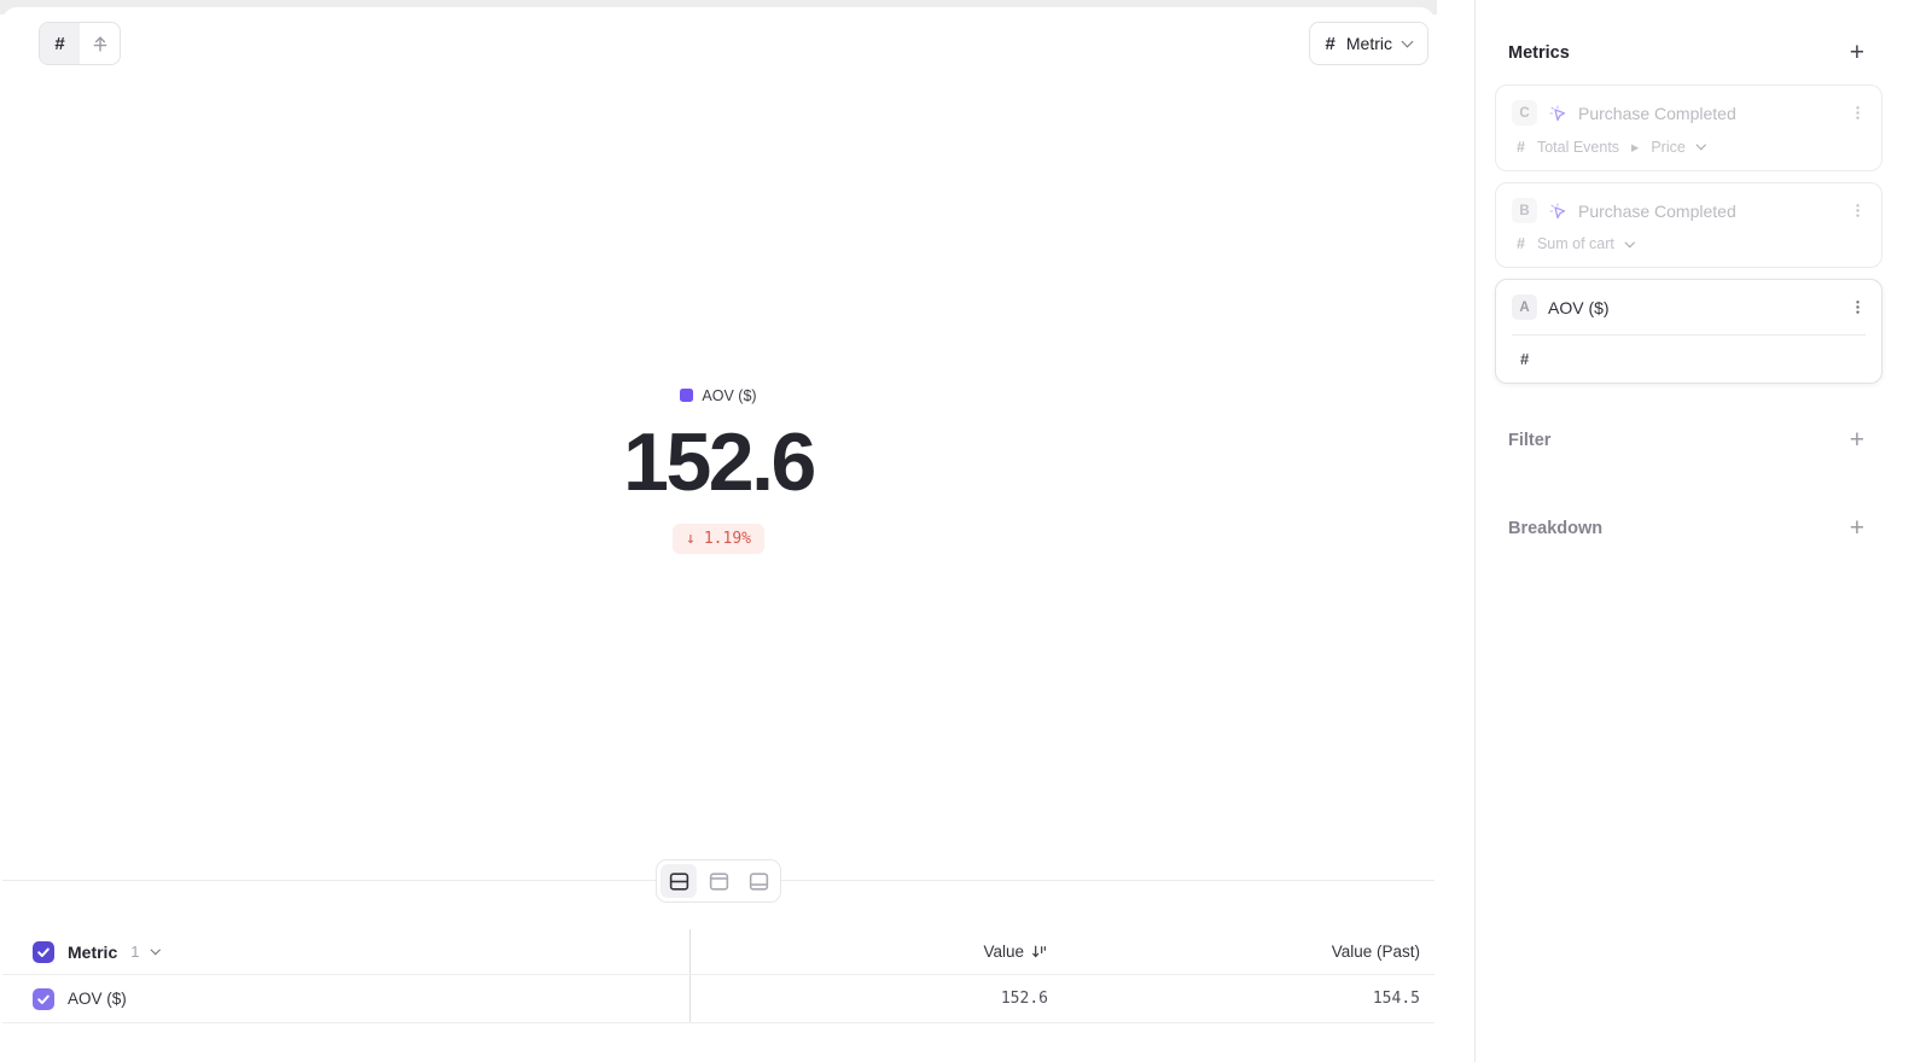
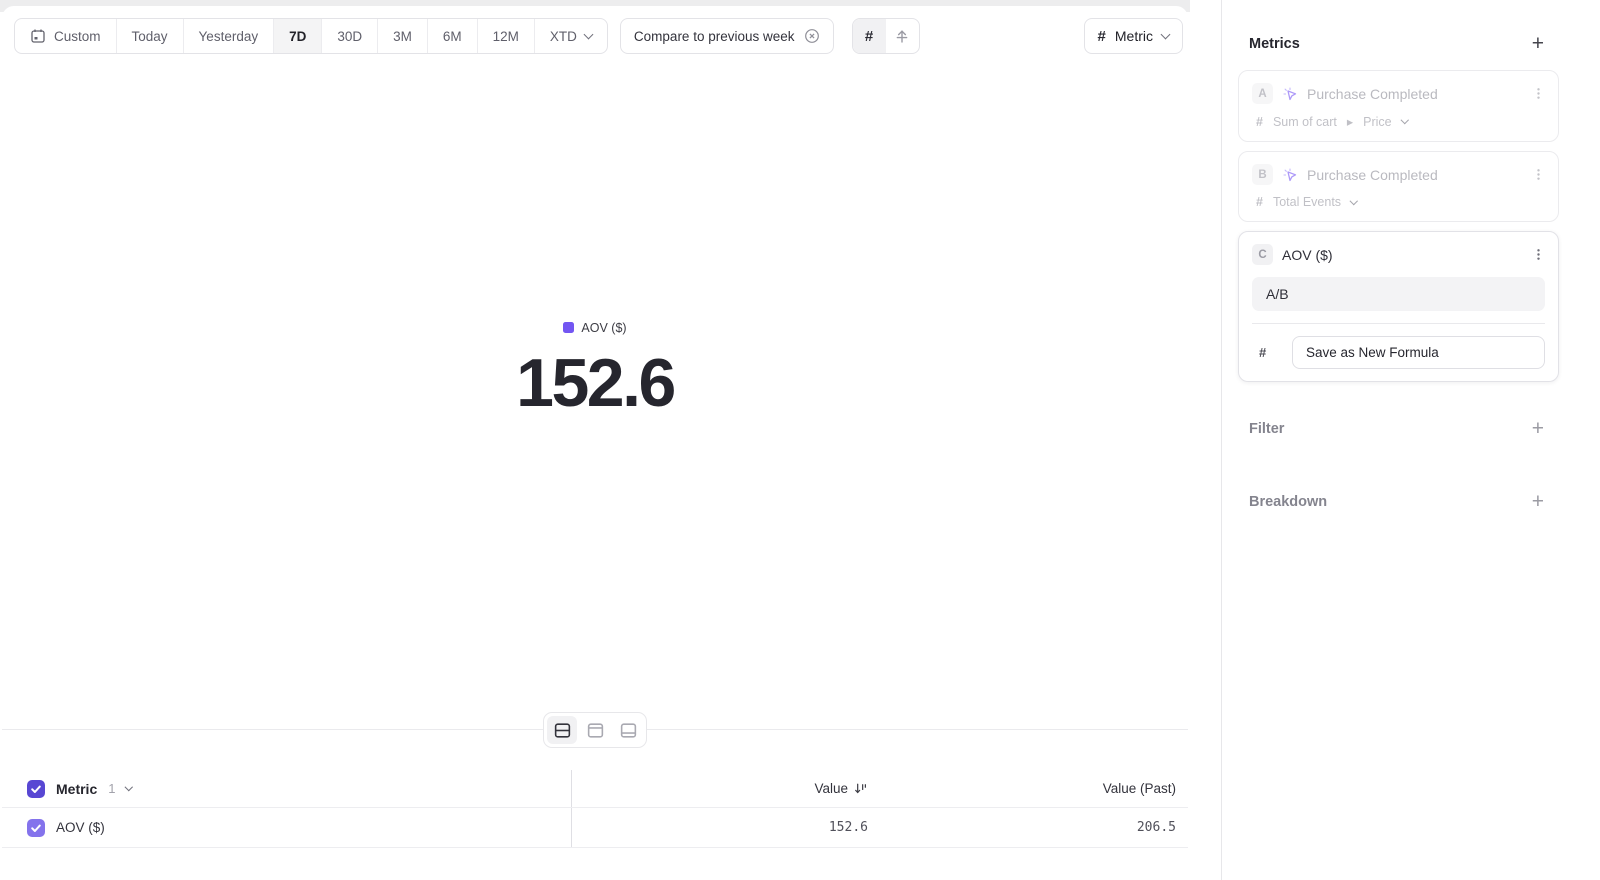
+ Custom
+ Today
+ Yesterday
+ 7D
+ 30D
+ 3M
+ 6M
+ 12M
+ XTD
+ Compare to previous week
  #
  #
  Metric
  AOV ($)
  152.6
- ↓
- 1.19%
  Metric
  1
  Value
  Value (Past)
  AOV ($)
  152.6
- 154.5
+ 206.5
  Metrics
  +
- C
+ A
  Purchase Completed
  #
- Total Events
+ Sum of cart
  ▸
  Price
  B
  Purchase Completed
  #
- Sum of cart
+ Total Events
- A
+ C
  AOV ($)
+ A/B
  #
+ Save as New Formula
  Filter
  +
  Breakdown
  +
